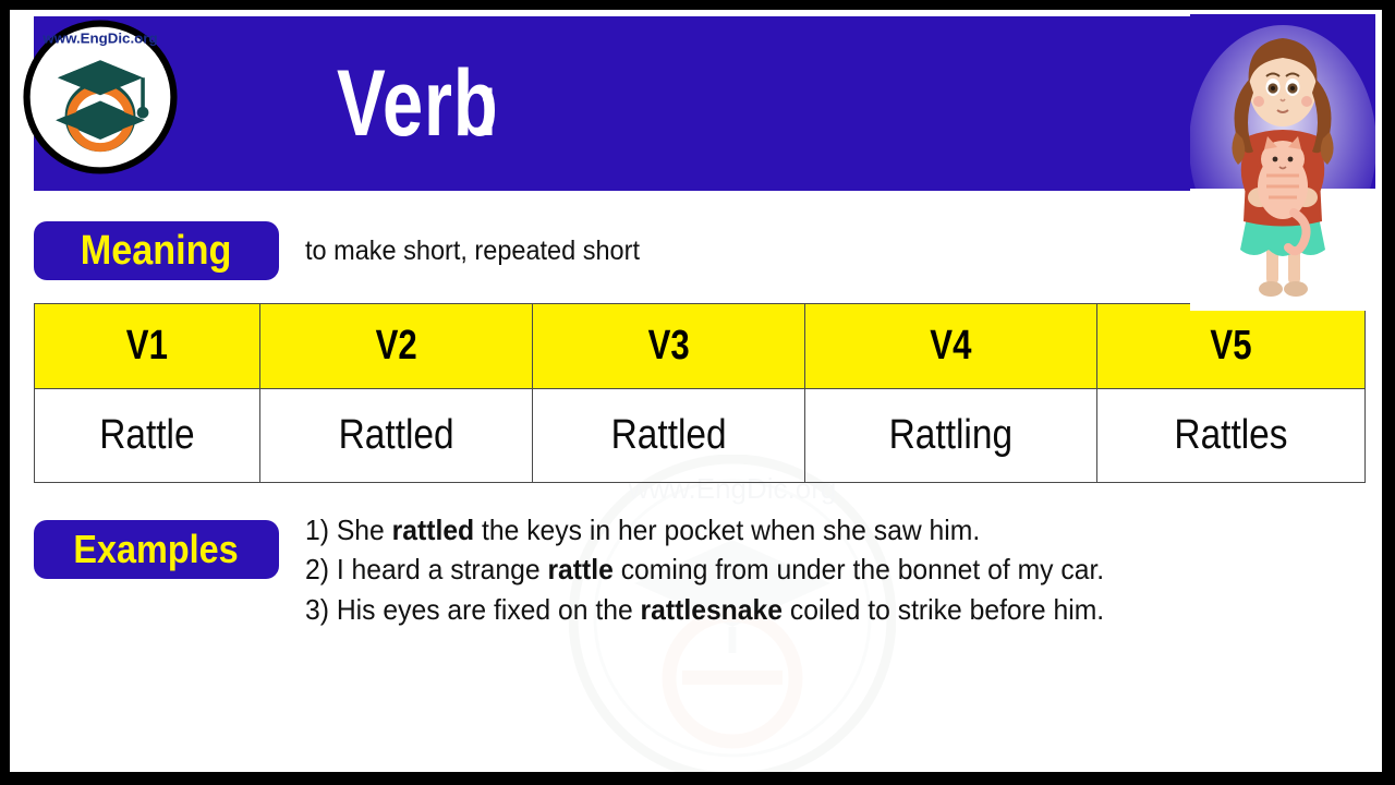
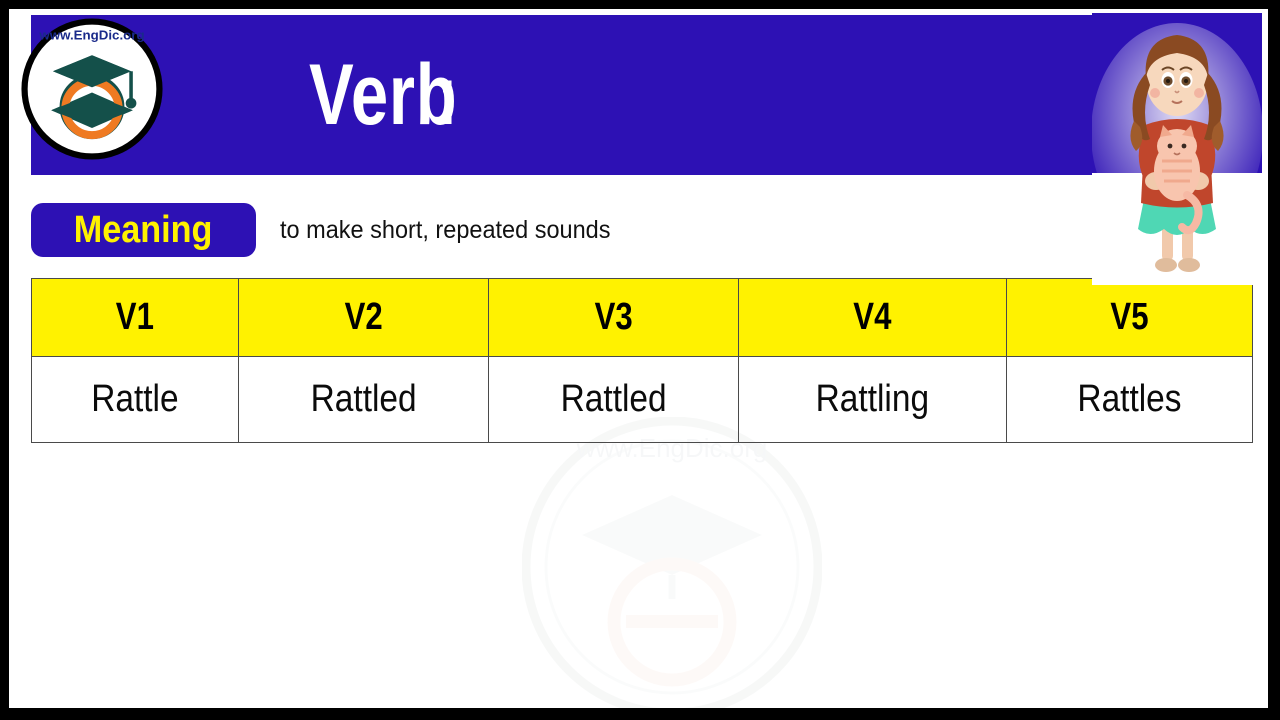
  www.EngDic.org
  www.EngDic.org
  Verb
  :
  Meaning
- to make short, repeated short
+ to make short, repeated sounds
  V1	V2	V3	V4	V5
  Rattle	Rattled	Rattled	Rattling	Rattles
- Examples
- 1) She rattled the keys in her pocket when she saw him.
- 2) I heard a strange rattle coming from under the bonnet of my car.
- 3) His eyes are fixed on the rattlesnake coiled to strike before him.
